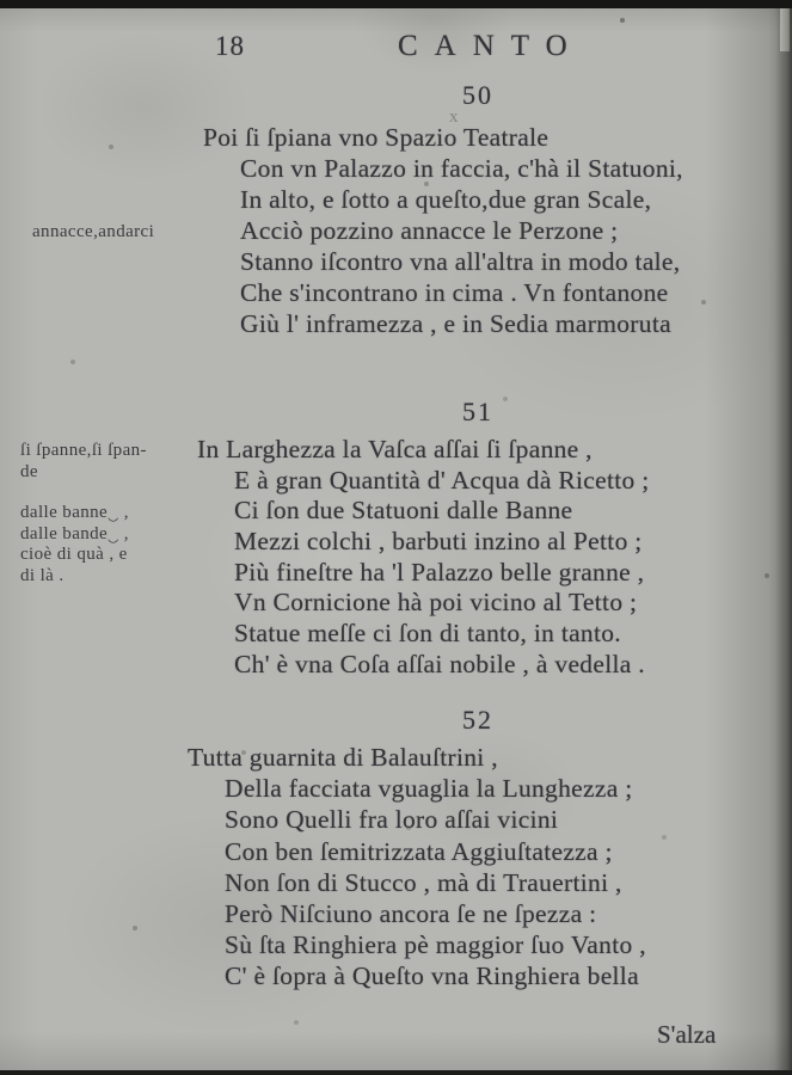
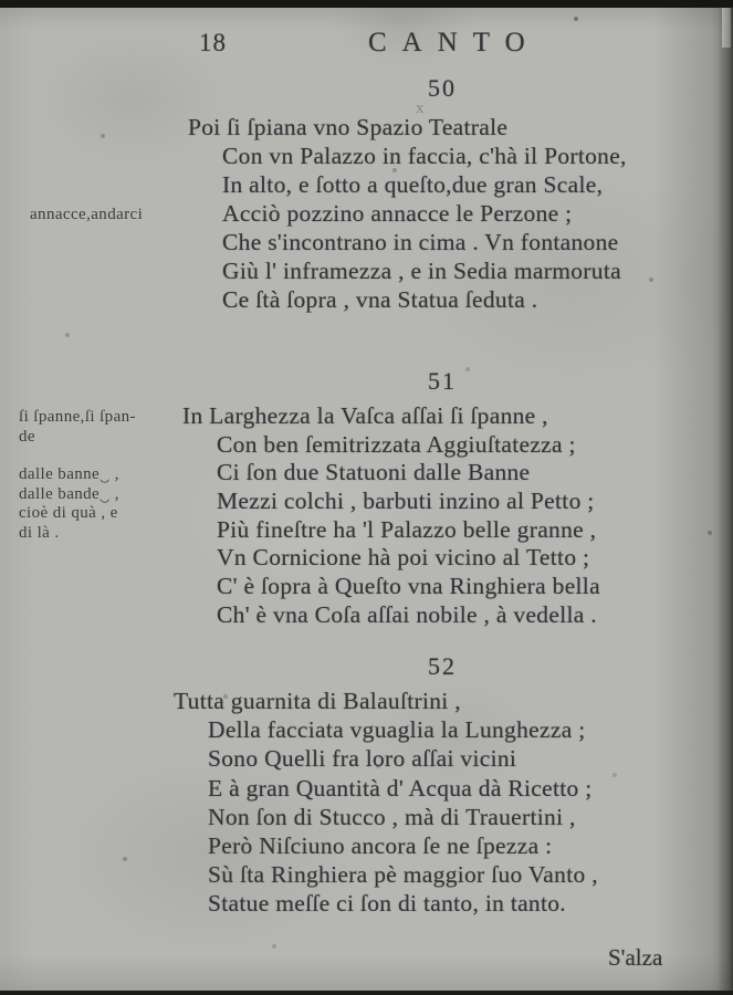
  18
  CANTO
  50
  x
  Poi ſi ſpiana vno Spazio Teatrale
- Con vn Palazzo in faccia, c'hà il Statuoni,
+ Con vn Palazzo in faccia, c'hà il Portone,
  In alto, e ſotto a queſto,due gran Scale,
  Acciò pozzino annacce le Perzone ;
- Stanno iſcontro vna all'altra in modo tale,
  Che s'incontrano in cima . Vn fontanone
  Giù l' inframezza , e in Sedia marmoruta
+ Ce ſtà ſopra , vna Statua ſeduta .
  annacce,andarci
  51
  In Larghezza la Vaſca aſſai ſi ſpanne ,
- E à gran Quantità d' Acqua dà Ricetto ;
+ Con ben ſemitrizzata Aggiuſtatezza ;
  Ci ſon due Statuoni dalle Banne
  Mezzi colchi , barbuti inzino al Petto ;
  Più fineſtre ha 'l Palazzo belle granne ,
  Vn Cornicione hà poi vicino al Tetto ;
- Statue meſſe ci ſon di tanto, in tanto.
+ C' è ſopra à Queſto vna Ringhiera bella
  Ch' è vna Coſa aſſai nobile , à vedella .
  ſi ſpanne,ſi ſpan-
  de
  dalle banne‿ ,
  dalle bande‿ ,
  cioè di quà , e
  di là .
  52
  Tutta guarnita di Balauſtrini ,
  Della facciata vguaglia la Lunghezza ;
  Sono Quelli fra loro aſſai vicini
- Con ben ſemitrizzata Aggiuſtatezza ;
+ E à gran Quantità d' Acqua dà Ricetto ;
  Non ſon di Stucco , mà di Trauertini ,
  Però Niſciuno ancora ſe ne ſpezza :
  Sù ſta Ringhiera pè maggior ſuo Vanto ,
- C' è ſopra à Queſto vna Ringhiera bella
+ Statue meſſe ci ſon di tanto, in tanto.
  S'alza
